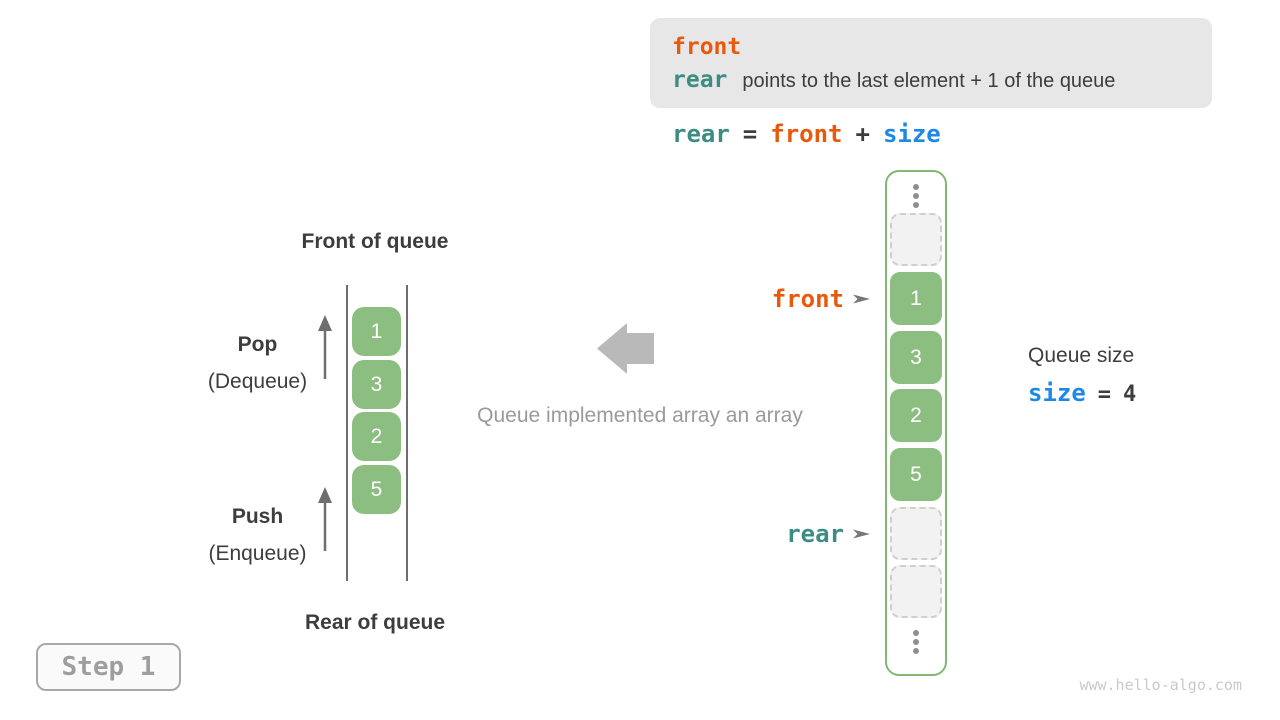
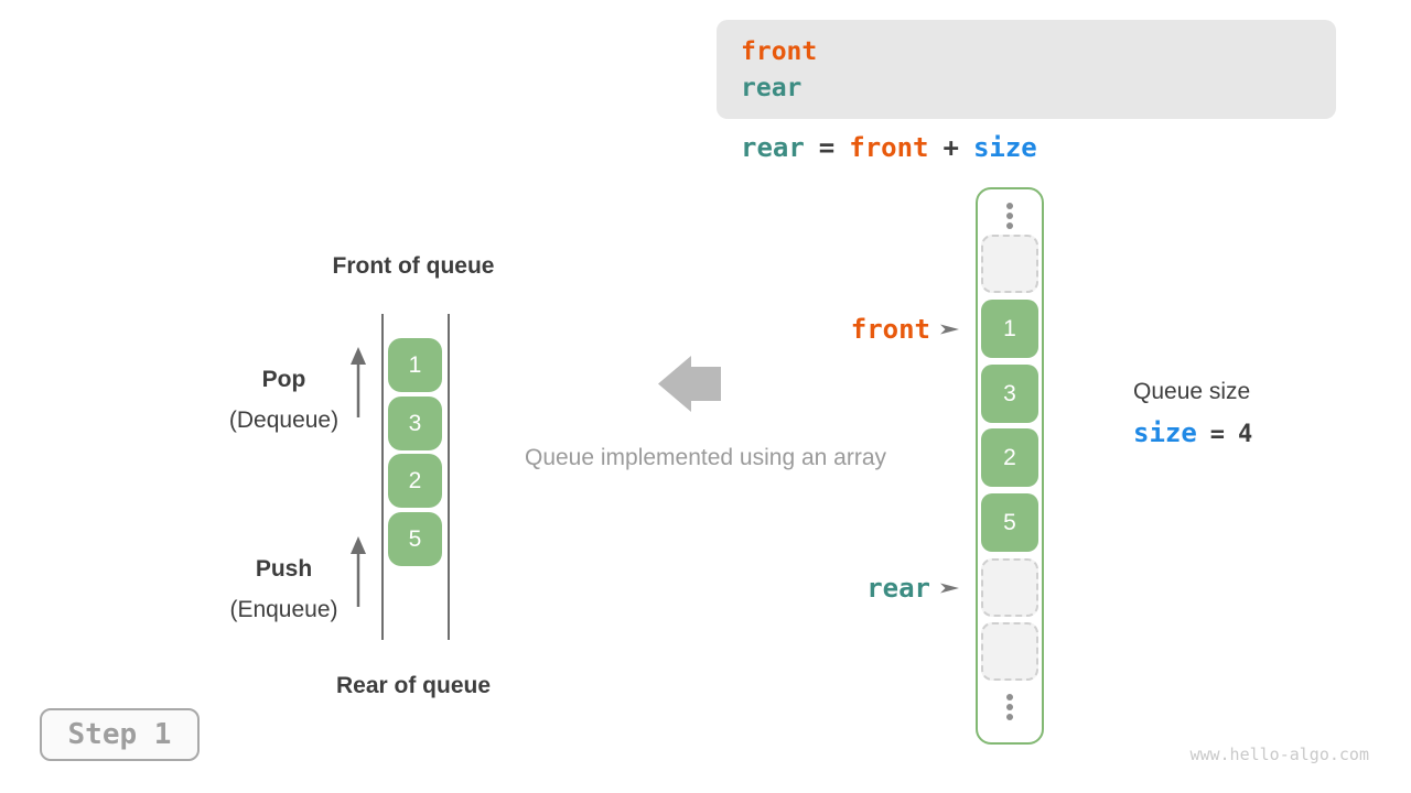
  front
  rear
- points to the last element + 1 of the queue
  rear
  =
  front
  +
  size
  Front of queue
  1
  3
  2
  5
  Pop
  (Dequeue)
  Push
  (Enqueue)
  Rear of queue
- Queue implemented array an array
+ Queue implemented using an array
  1
  3
  2
  5
  front
  rear
  Queue size
  size
  =
  4
  Step 1
  www.hello-algo.com
